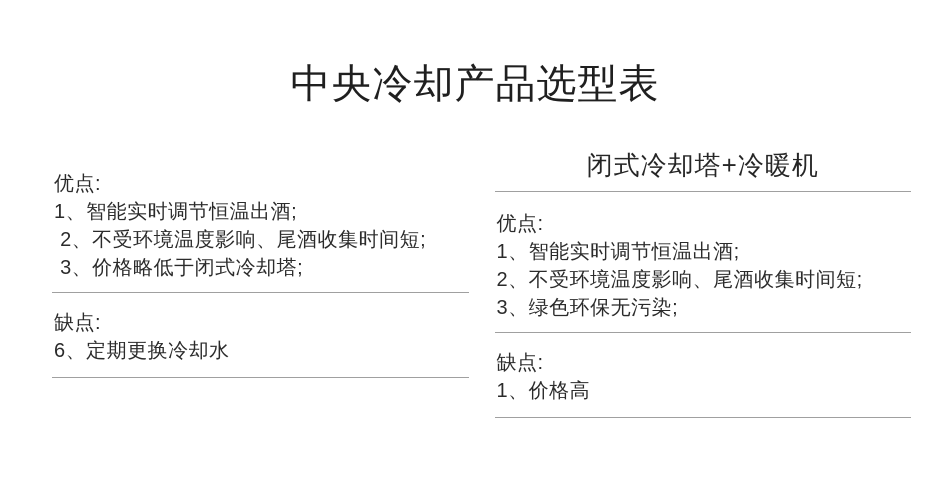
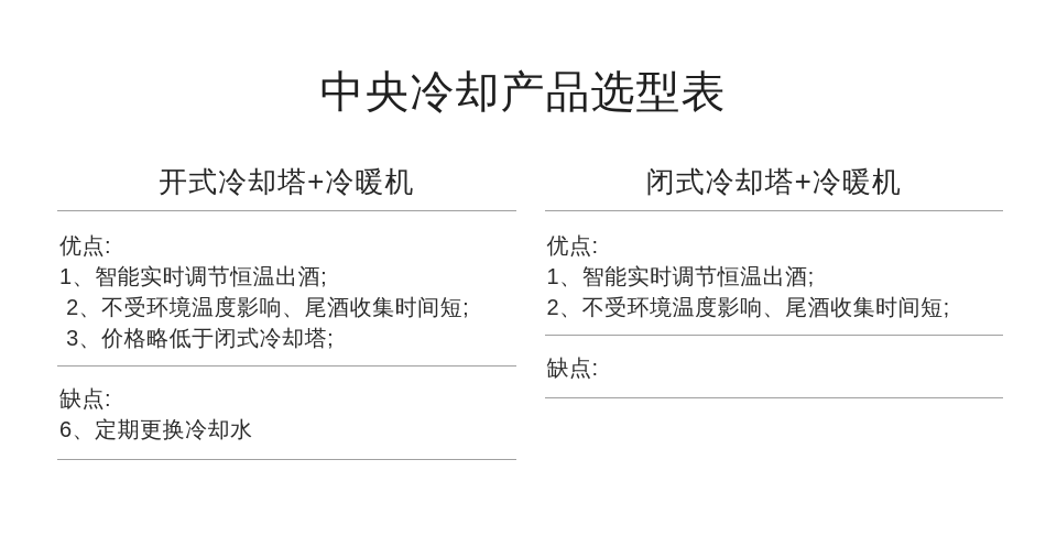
  中央冷却产品选型表
+ 开式冷却塔+冷暖机
  优点:
  1、智能实时调节恒温出酒;
  2、不受环境温度影响、尾酒收集时间短;
  3、价格略低于闭式冷却塔;
  缺点:
  6、定期更换冷却水
  闭式冷却塔+冷暖机
  优点:
  1、智能实时调节恒温出酒;
  2、不受环境温度影响、尾酒收集时间短;
- 3、绿色环保无污染;
  缺点:
- 1、价格高
